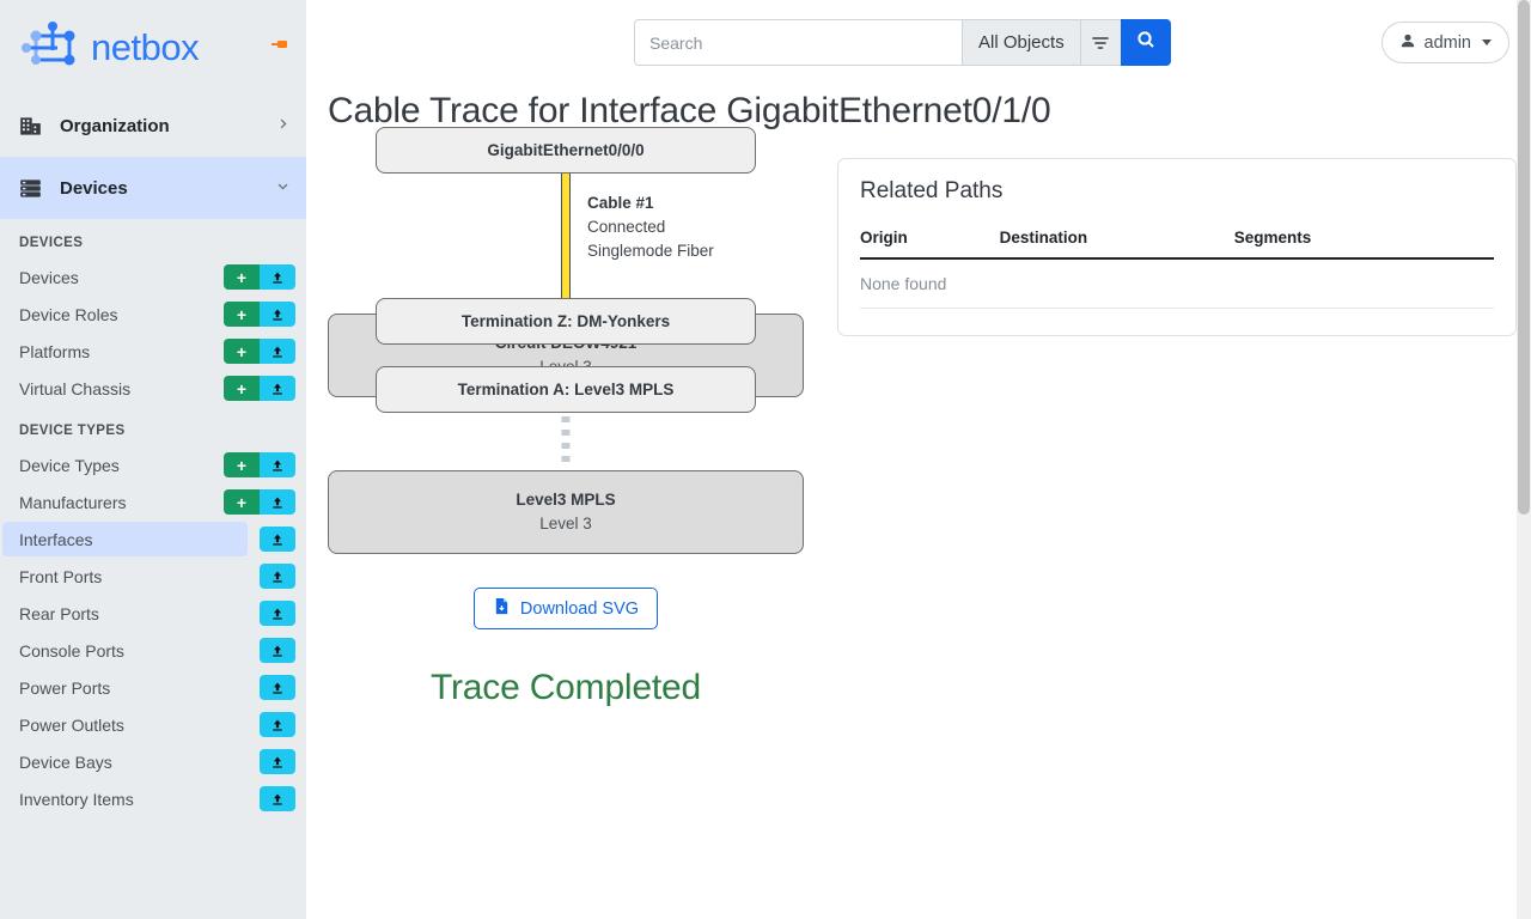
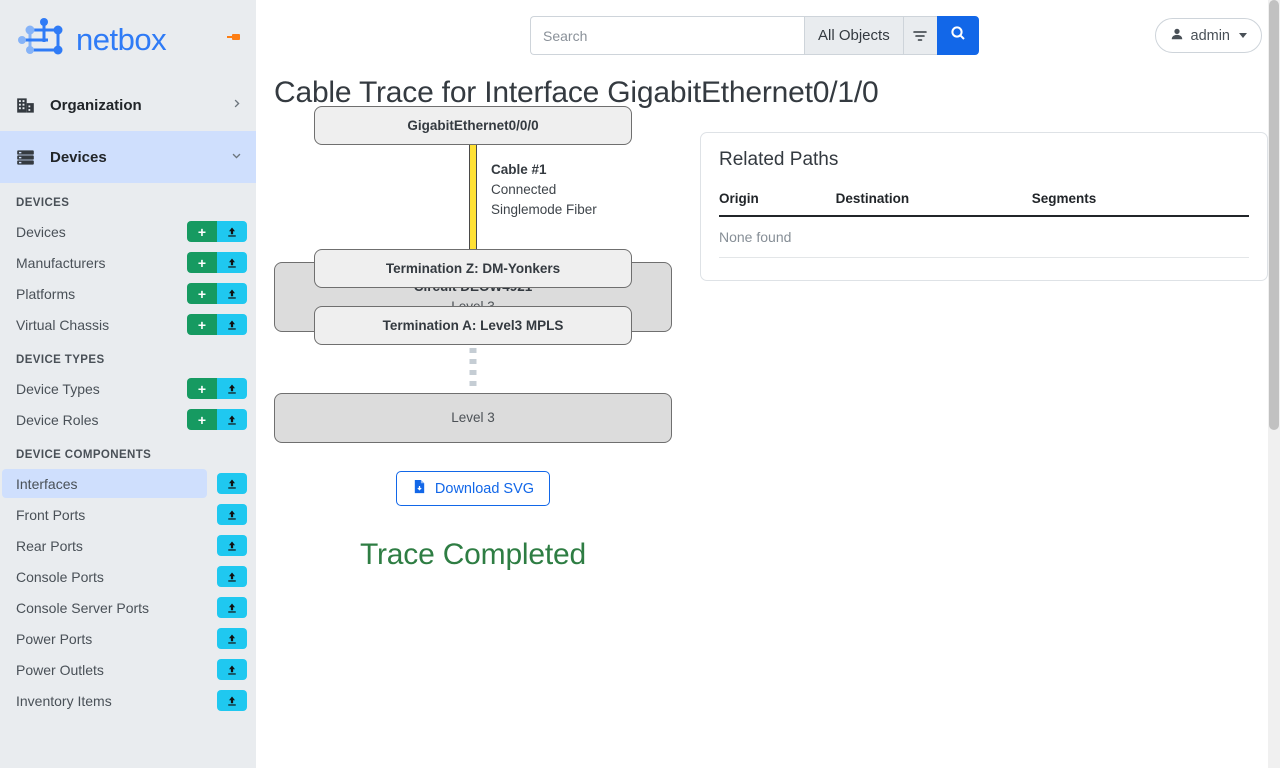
  netbox
  Organization
  Devices
  DEVICES
  Devices
  +
- Device Roles
+ Manufacturers
  +
  Platforms
  +
  Virtual Chassis
  +
  DEVICE TYPES
  Device Types
  +
- Manufacturers
+ Device Roles
  +
+ DEVICE COMPONENTS
  Interfaces
  Front Ports
  Rear Ports
  Console Ports
+ Console Server Ports
  Power Ports
  Power Outlets
- Device Bays
  Inventory Items
  Search
  All Objects
  admin
  Cable Trace for Interface GigabitEthernet0/1/0
  GigabitEthernet0/0/0
  Cable #1
  Connected
  Singlemode Fiber
  Termination Z: DM-Yonkers
  Termination A: Level3 MPLS
- Level3 MPLS
  Level 3
  Download SVG
  Trace Completed
  Related Paths
  Origin	Destination	Segments
  None found
